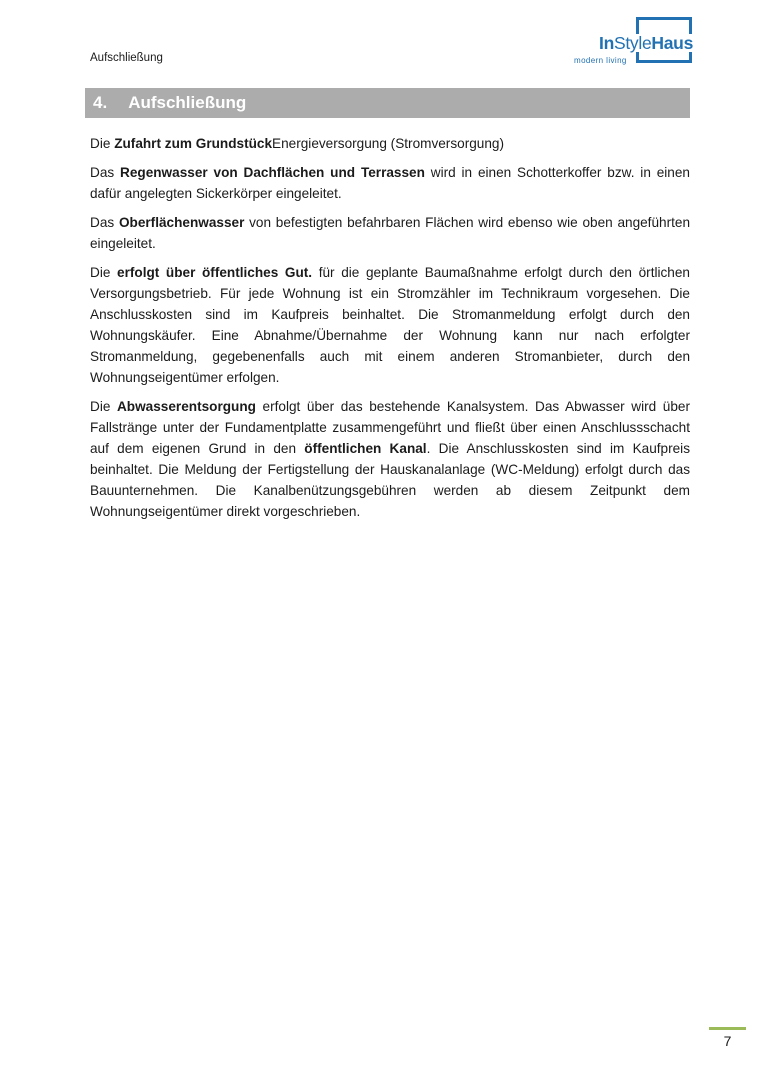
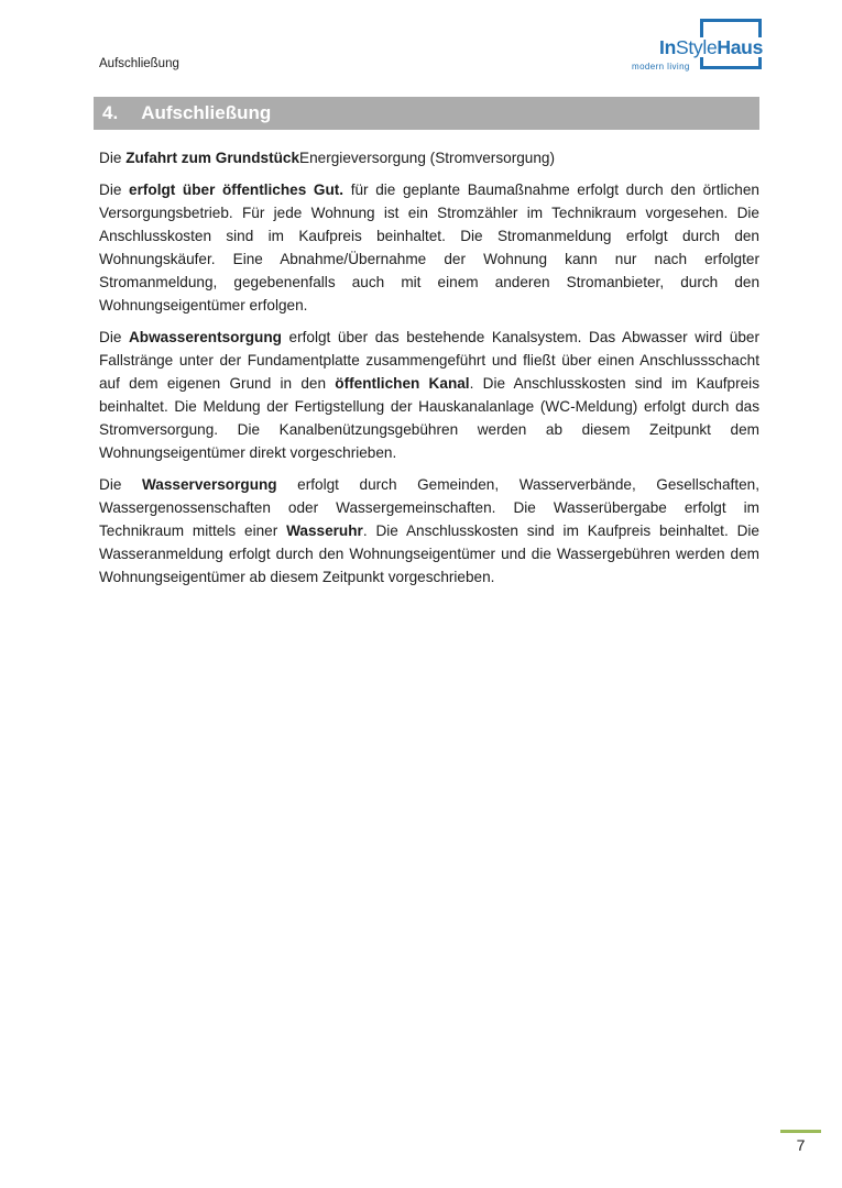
  Aufschließung
  InStyleHaus
  modern living
  4.
  Aufschließung
  Die Zufahrt zum GrundstückEnergieversorgung (Stromversorgung)
- Das Regenwasser von Dachflächen und Terrassen wird in einen Schotterkoffer bzw. in einen dafür angelegten Sickerkörper eingeleitet.
- Das Oberflächenwasser von befestigten befahrbaren Flächen wird ebenso wie oben angeführten eingeleitet.
  Die erfolgt über öffentliches Gut. für die geplante Baumaßnahme erfolgt durch den örtlichen Versorgungsbetrieb. Für jede Wohnung ist ein Stromzähler im Technikraum vorgesehen. Die Anschlusskosten sind im Kaufpreis beinhaltet. Die Stromanmeldung erfolgt durch den Wohnungskäufer. Eine Abnahme/Übernahme der Wohnung kann nur nach erfolgter Stromanmeldung, gegebenenfalls auch mit einem anderen Stromanbieter, durch den Wohnungseigentümer erfolgen.
- Die Abwasserentsorgung erfolgt über das bestehende Kanalsystem. Das Abwasser wird über Fallstränge unter der Fundamentplatte zusammengeführt und fließt über einen Anschlussschacht auf dem eigenen Grund in den öffentlichen Kanal. Die Anschlusskosten sind im Kaufpreis beinhaltet. Die Meldung der Fertigstellung der Hauskanalanlage (WC-Meldung) erfolgt durch das Bauunternehmen. Die Kanalbenützungsgebühren werden ab diesem Zeitpunkt dem Wohnungseigentümer direkt vorgeschrieben.
+ Die Abwasserentsorgung erfolgt über das bestehende Kanalsystem. Das Abwasser wird über Fallstränge unter der Fundamentplatte zusammengeführt und fließt über einen Anschlussschacht auf dem eigenen Grund in den öffentlichen Kanal. Die Anschlusskosten sind im Kaufpreis beinhaltet. Die Meldung der Fertigstellung der Hauskanalanlage (WC-Meldung) erfolgt durch das Stromversorgung. Die Kanalbenützungsgebühren werden ab diesem Zeitpunkt dem Wohnungseigentümer direkt vorgeschrieben.
+ Die Wasserversorgung erfolgt durch Gemeinden, Wasserverbände, Gesellschaften, Wassergenossenschaften oder Wassergemeinschaften. Die Wasserübergabe erfolgt im Technikraum mittels einer Wasseruhr. Die Anschlusskosten sind im Kaufpreis beinhaltet. Die Wasseranmeldung erfolgt durch den Wohnungseigentümer und die Wassergebühren werden dem Wohnungseigentümer ab diesem Zeitpunkt vorgeschrieben.
  7
